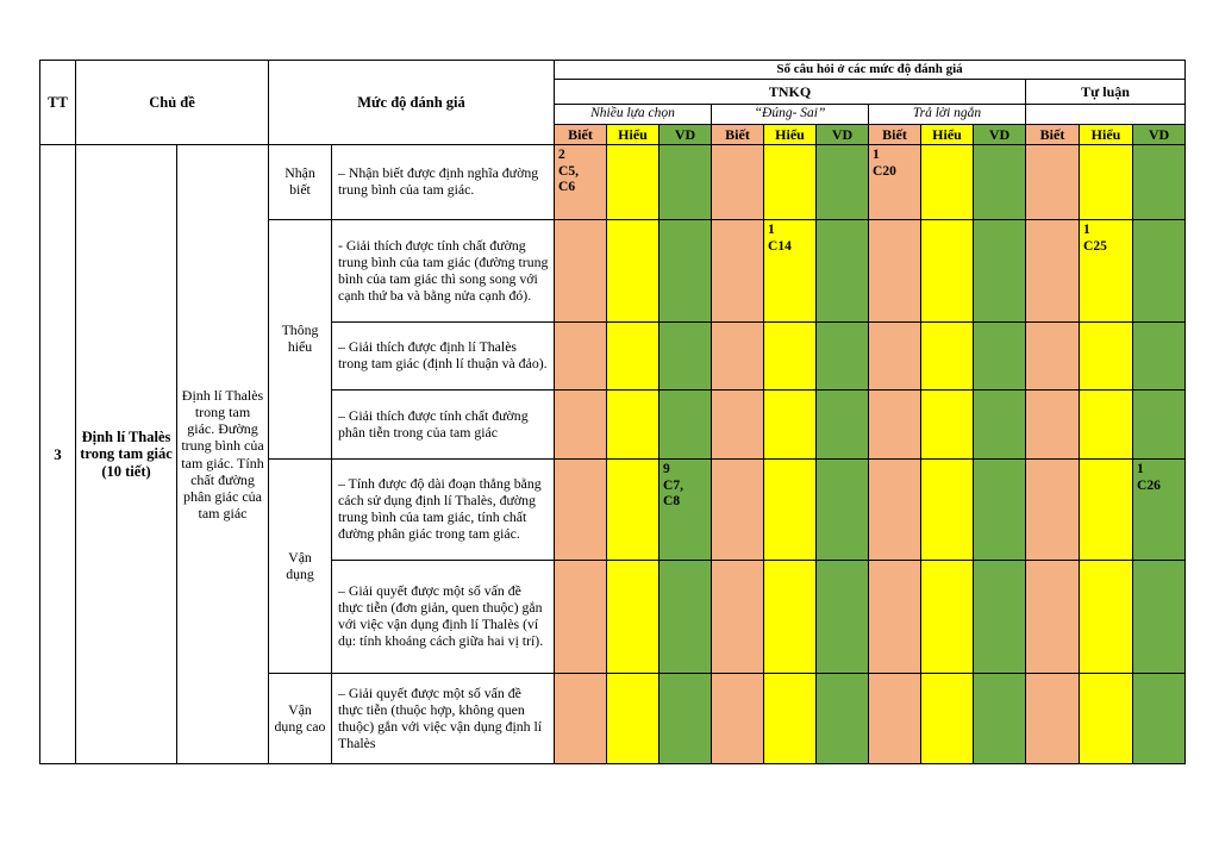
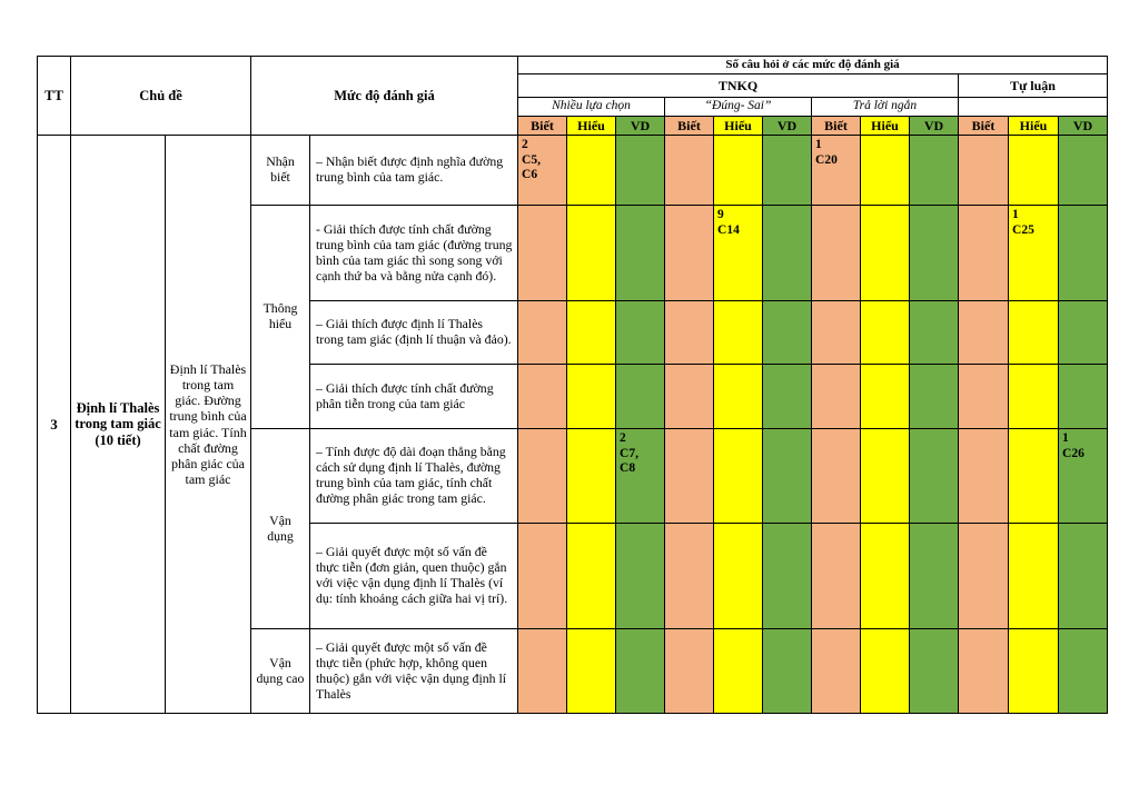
  TT	Chủ đề	Mức độ đánh giá	Số câu hỏi ở các mức độ đánh giá
  TNKQ	Tự luận
  Nhiều lựa chọn	“Đúng- Sai”	Trả lời ngắn
  Biết	Hiểu	VD	Biết	Hiểu	VD	Biết	Hiểu	VD	Biết	Hiểu	VD
  3	Định lí Thalès trong tam giác (10 tiết)	Định lí Thalès trong tam giác. Đường trung bình của tam giác. Tính chất đường phân giác của tam giác	Nhận biết	– Nhận biết được định nghĩa đường trung bình của tam giác.	2 C5, C6						1 C20
- Thông hiểu	- Giải thích được tính chất đường trung bình của tam giác (đường trung bình của tam giác thì song song với cạnh thứ ba và bằng nửa cạnh đó).					1 C14						1 C25
+ Thông hiểu	- Giải thích được tính chất đường trung bình của tam giác (đường trung bình của tam giác thì song song với cạnh thứ ba và bằng nửa cạnh đó).					9 C14						1 C25
  – Giải thích được định lí Thalès trong tam giác (định lí thuận và đảo).
  – Giải thích được tính chất đường phân tiễn trong của tam giác
- Vận dụng	– Tính được độ dài đoạn thẳng bằng cách sử dụng định lí Thalès, đường trung bình của tam giác, tính chất đường phân giác trong tam giác.			9 C7, C8									1 C26
+ Vận dụng	– Tính được độ dài đoạn thẳng bằng cách sử dụng định lí Thalès, đường trung bình của tam giác, tính chất đường phân giác trong tam giác.			2 C7, C8									1 C26
  – Giải quyết được một số vấn đề thực tiễn (đơn giản, quen thuộc) gắn với việc vận dụng định lí Thalès (ví dụ: tính khoảng cách giữa hai vị trí).
- Vận dụng cao	– Giải quyết được một số vấn đề thực tiễn (thuộc hợp, không quen thuộc) gắn với việc vận dụng định lí Thalès
+ Vận dụng cao	– Giải quyết được một số vấn đề thực tiễn (phức hợp, không quen thuộc) gắn với việc vận dụng định lí Thalès
